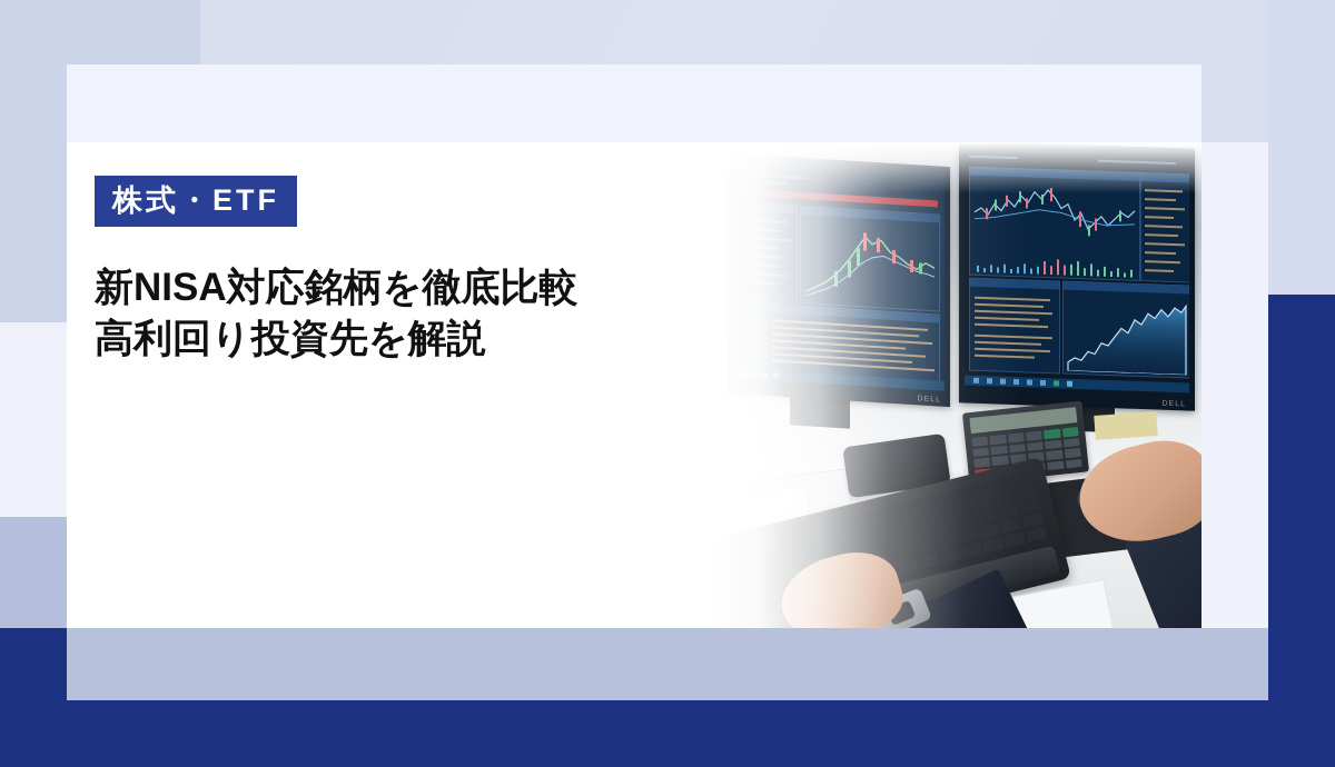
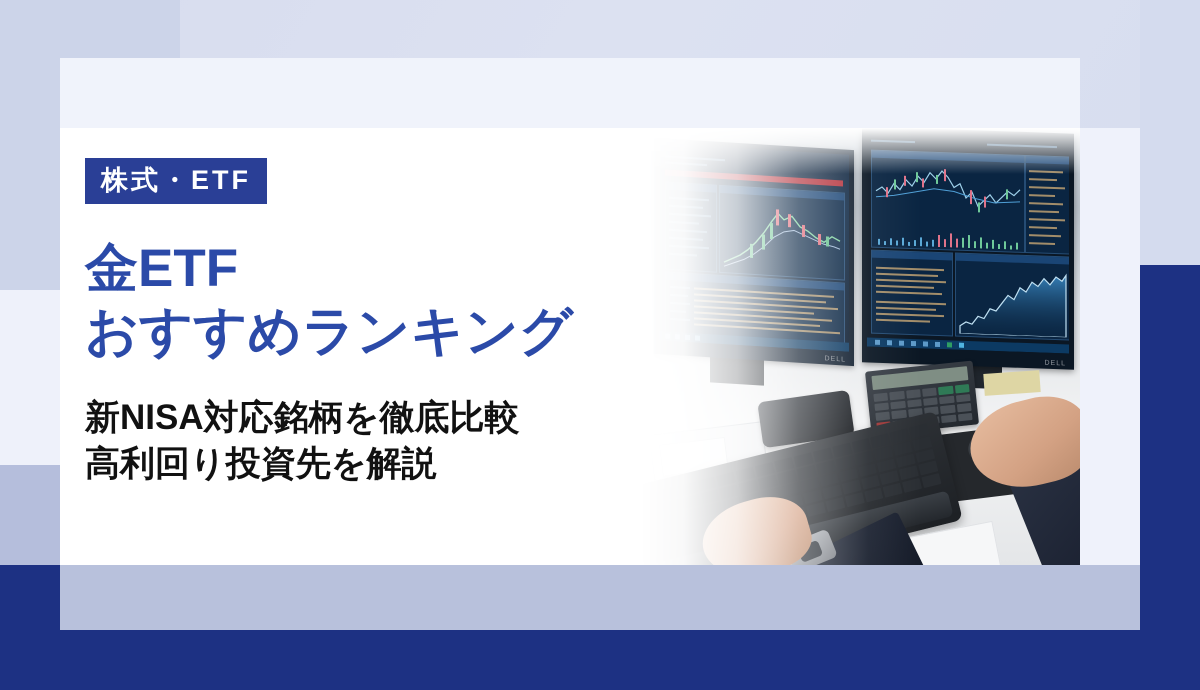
  株式・ETF
+ 金ETF
+ おすすめランキング
  新NISA対応銘柄を徹底比較
  高利回り投資先を解説
